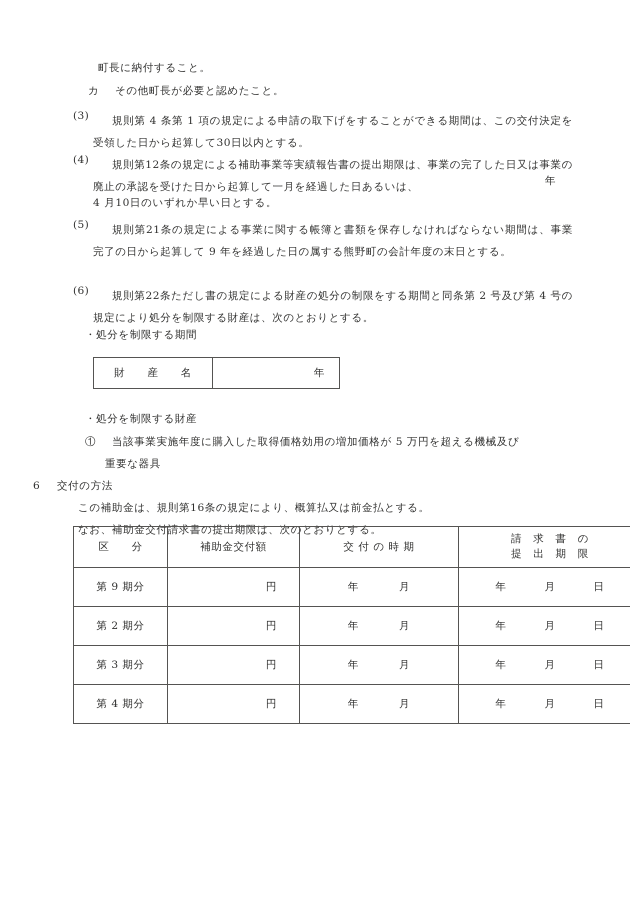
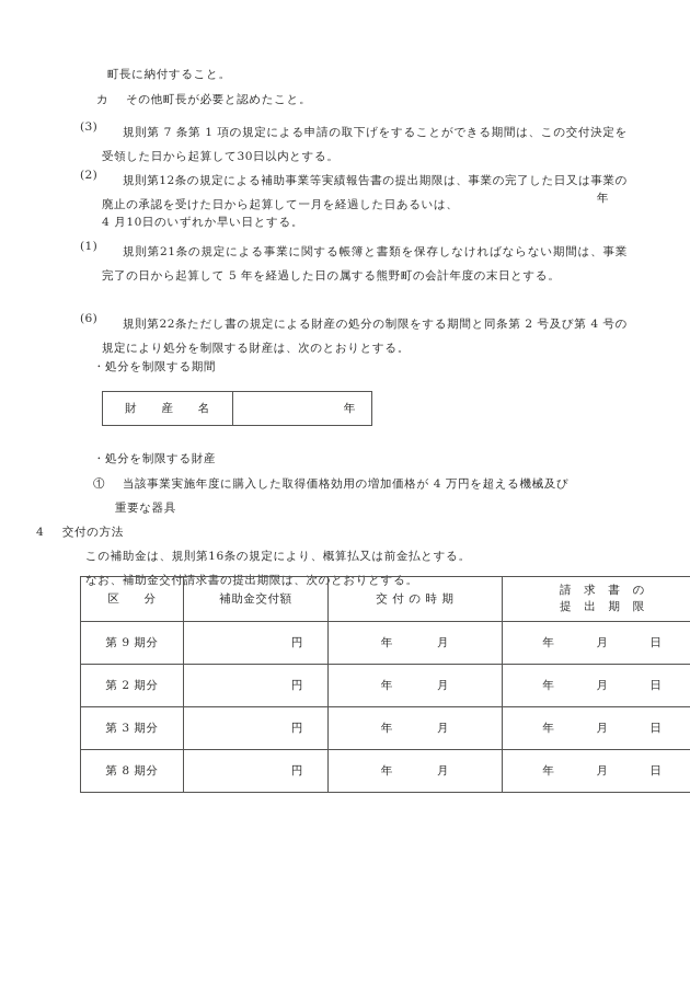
  町長に納付すること。
  カ
  その他町長が必要と認めたこと。
  (3)
- 規則第 4 条第 1 項の規定による申請の取下げをすることができる期間は、この交付決定を受領した日から起算して30日以内とする。
+ 規則第 7 条第 1 項の規定による申請の取下げをすることができる期間は、この交付決定を受領した日から起算して30日以内とする。
- (4)
+ (2)
  規則第12条の規定による補助事業等実績報告書の提出期限は、事業の完了した日又は事業の廃止の承認を受けた日から起算して一月を経過した日あるいは、
  年
  4 月10日のいずれか早い日とする。
- (5)
+ (1)
- 規則第21条の規定による事業に関する帳簿と書類を保存しなければならない期間は、事業完了の日から起算して 9 年を経過した日の属する熊野町の会計年度の末日とする。
+ 規則第21条の規定による事業に関する帳簿と書類を保存しなければならない期間は、事業完了の日から起算して 5 年を経過した日の属する熊野町の会計年度の末日とする。
  (6)
  規則第22条ただし書の規定による財産の処分の制限をする期間と同条第 2 号及び第 4 号の規定により処分を制限する財産は、次のとおりとする。
  ・処分を制限する期間
  財 産 名	年
  ・処分を制限する財産
  ①
- 当該事業実施年度に購入した取得価格効用の増加価格が 5 万円を超える機械及び
+ 当該事業実施年度に購入した取得価格効用の増加価格が 4 万円を超える機械及び
  重要な器具
- 6
+ 4
  交付の方法
  この補助金は、規則第16条の規定により、概算払又は前金払とする。
  なお、補助金交付請求書の提出期限は、次のとおりとする。
  区 分	補助金交付額	交 付 の 時 期	請 求 書 の 提 出 期 限
  第 9 期分	円	年 月	年 月 日
  第 2 期分	円	年 月	年 月 日
  第 3 期分	円	年 月	年 月 日
- 第 4 期分	円	年 月	年 月 日
+ 第 8 期分	円	年 月	年 月 日
